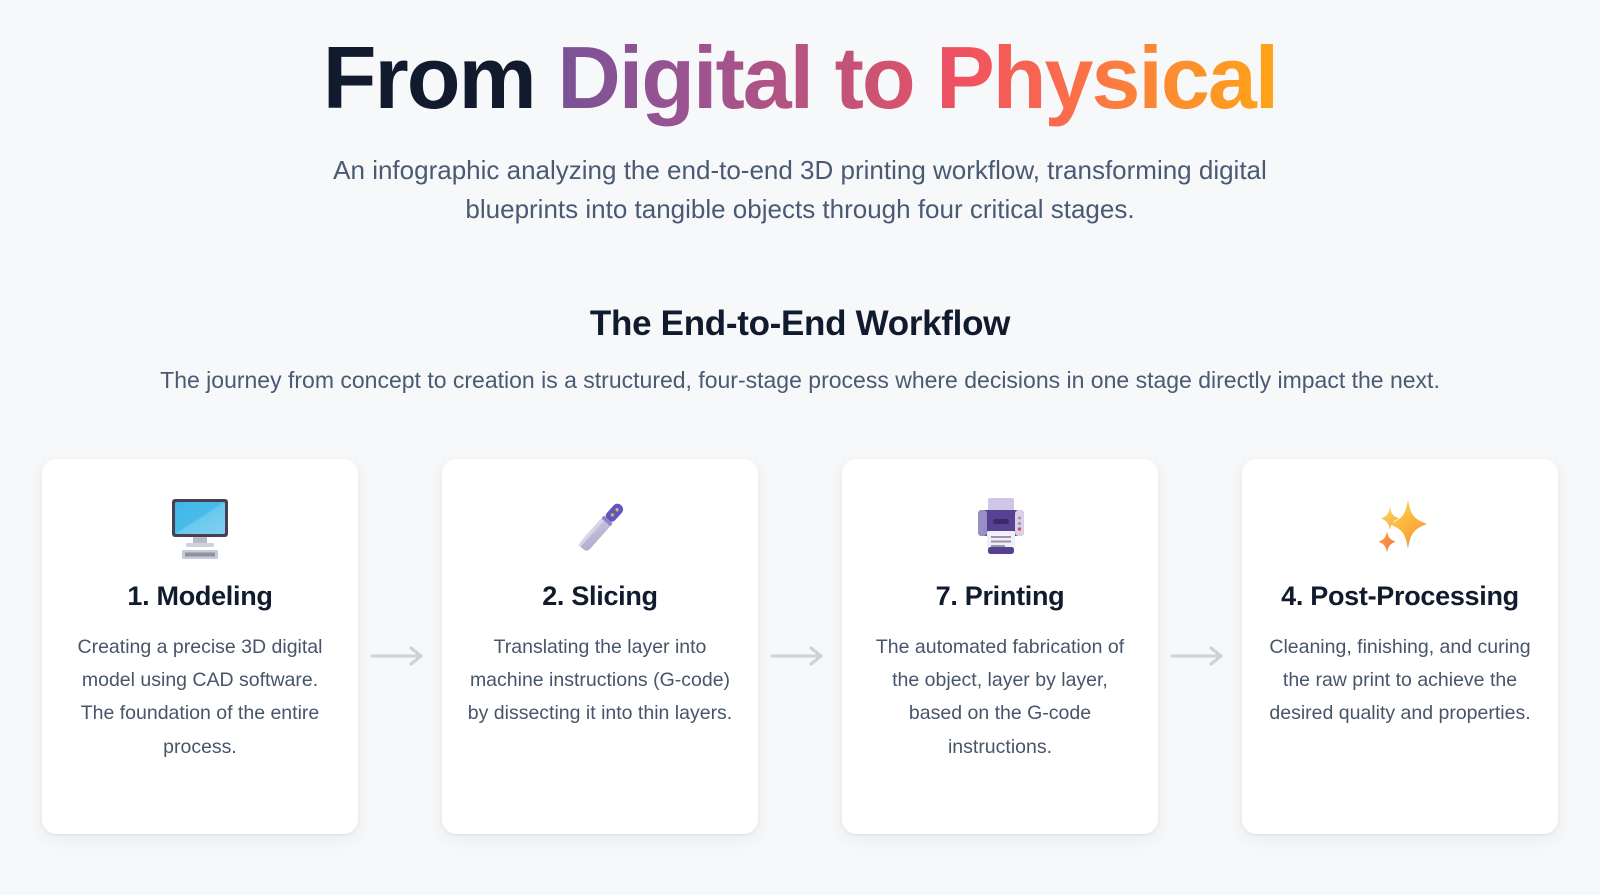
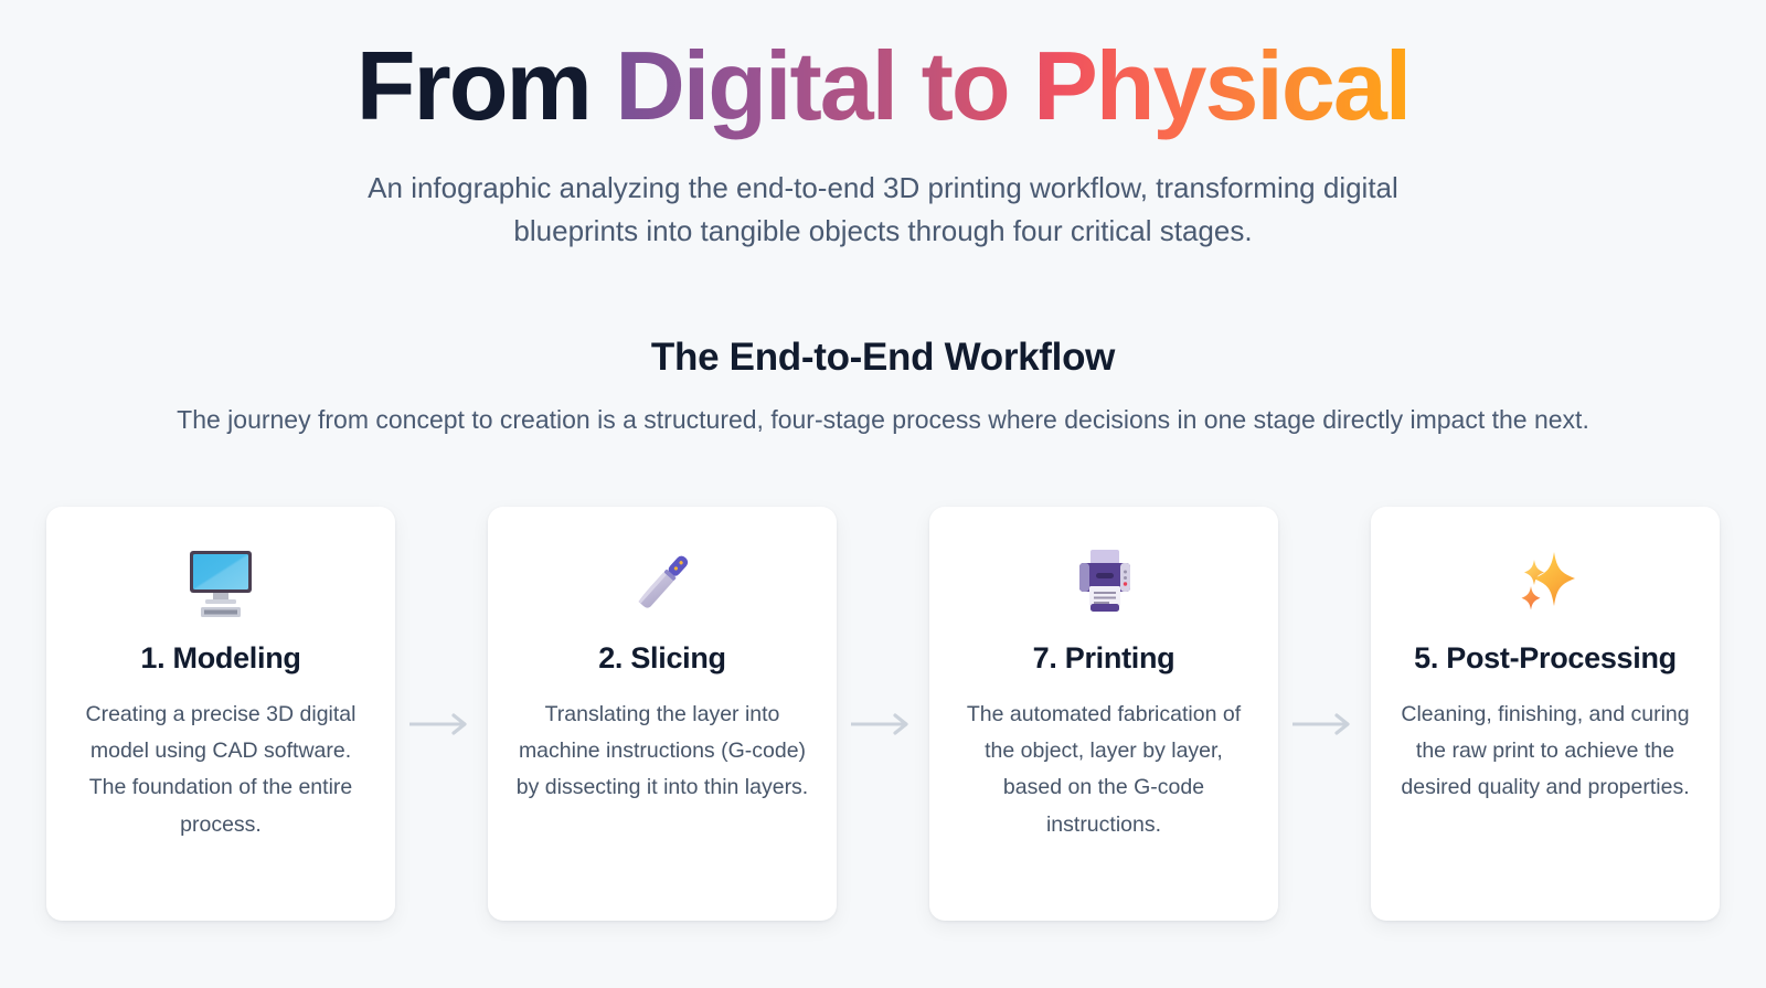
  From Digital to Physical
  An infographic analyzing the end-to-end 3D printing workflow, transforming digital blueprints into tangible objects through four critical stages.
  The End-to-End Workflow
  The journey from concept to creation is a structured, four-stage process where decisions in one stage directly impact the next.
  1. Modeling
  Creating a precise 3D digital model using CAD software. The foundation of the entire process.
  2. Slicing
  Translating the layer into machine instructions (G-code) by dissecting it into thin layers.
  7. Printing
  The automated fabrication of the object, layer by layer, based on the G-code instructions.
- 4. Post-Processing
+ 5. Post-Processing
  Cleaning, finishing, and curing the raw print to achieve the desired quality and properties.
